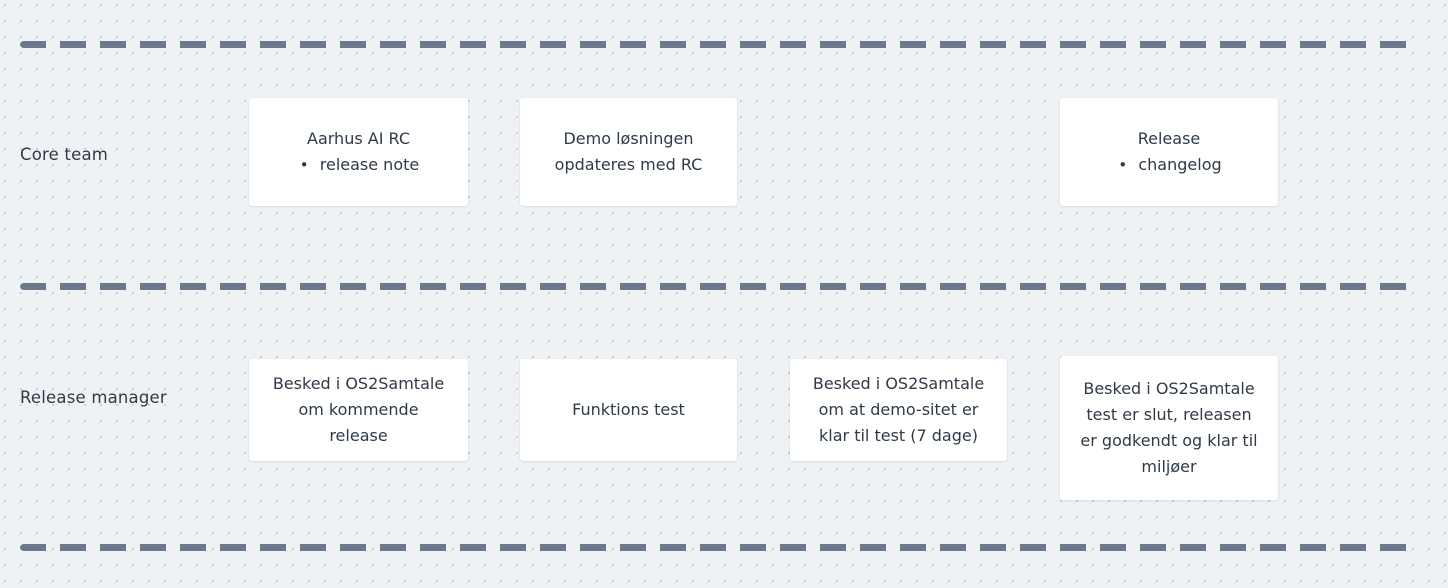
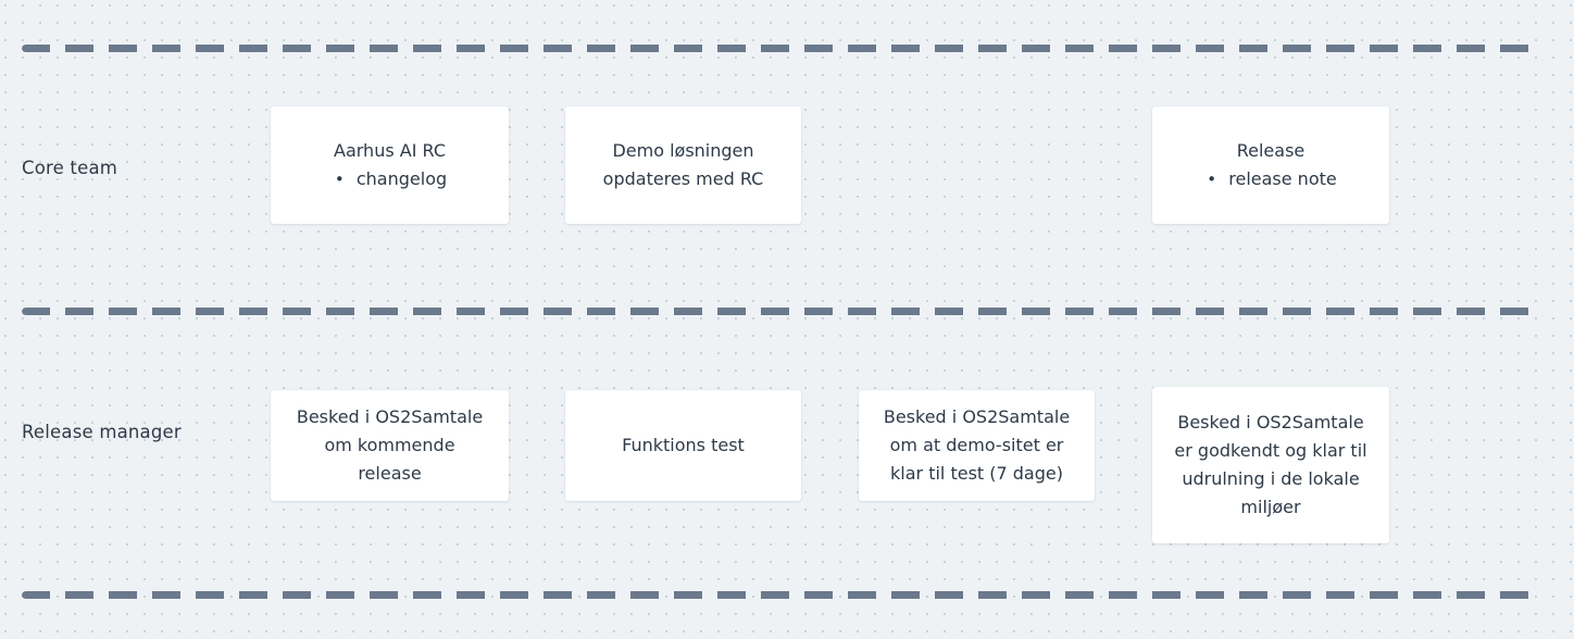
  Core team
  Release manager
  Aarhus AI RC
- release note
+ changelog
  Demo løsningen
  opdateres med RC
  Release
- changelog
+ release note
  Besked i OS2Samtale
  om kommende
  release
  Funktions test
  Besked i OS2Samtale
  om at demo-sitet er
  klar til test (7 dage)
  Besked i OS2Samtale
- test er slut, releasen
  er godkendt og klar til
+ udrulning i de lokale
  miljøer
